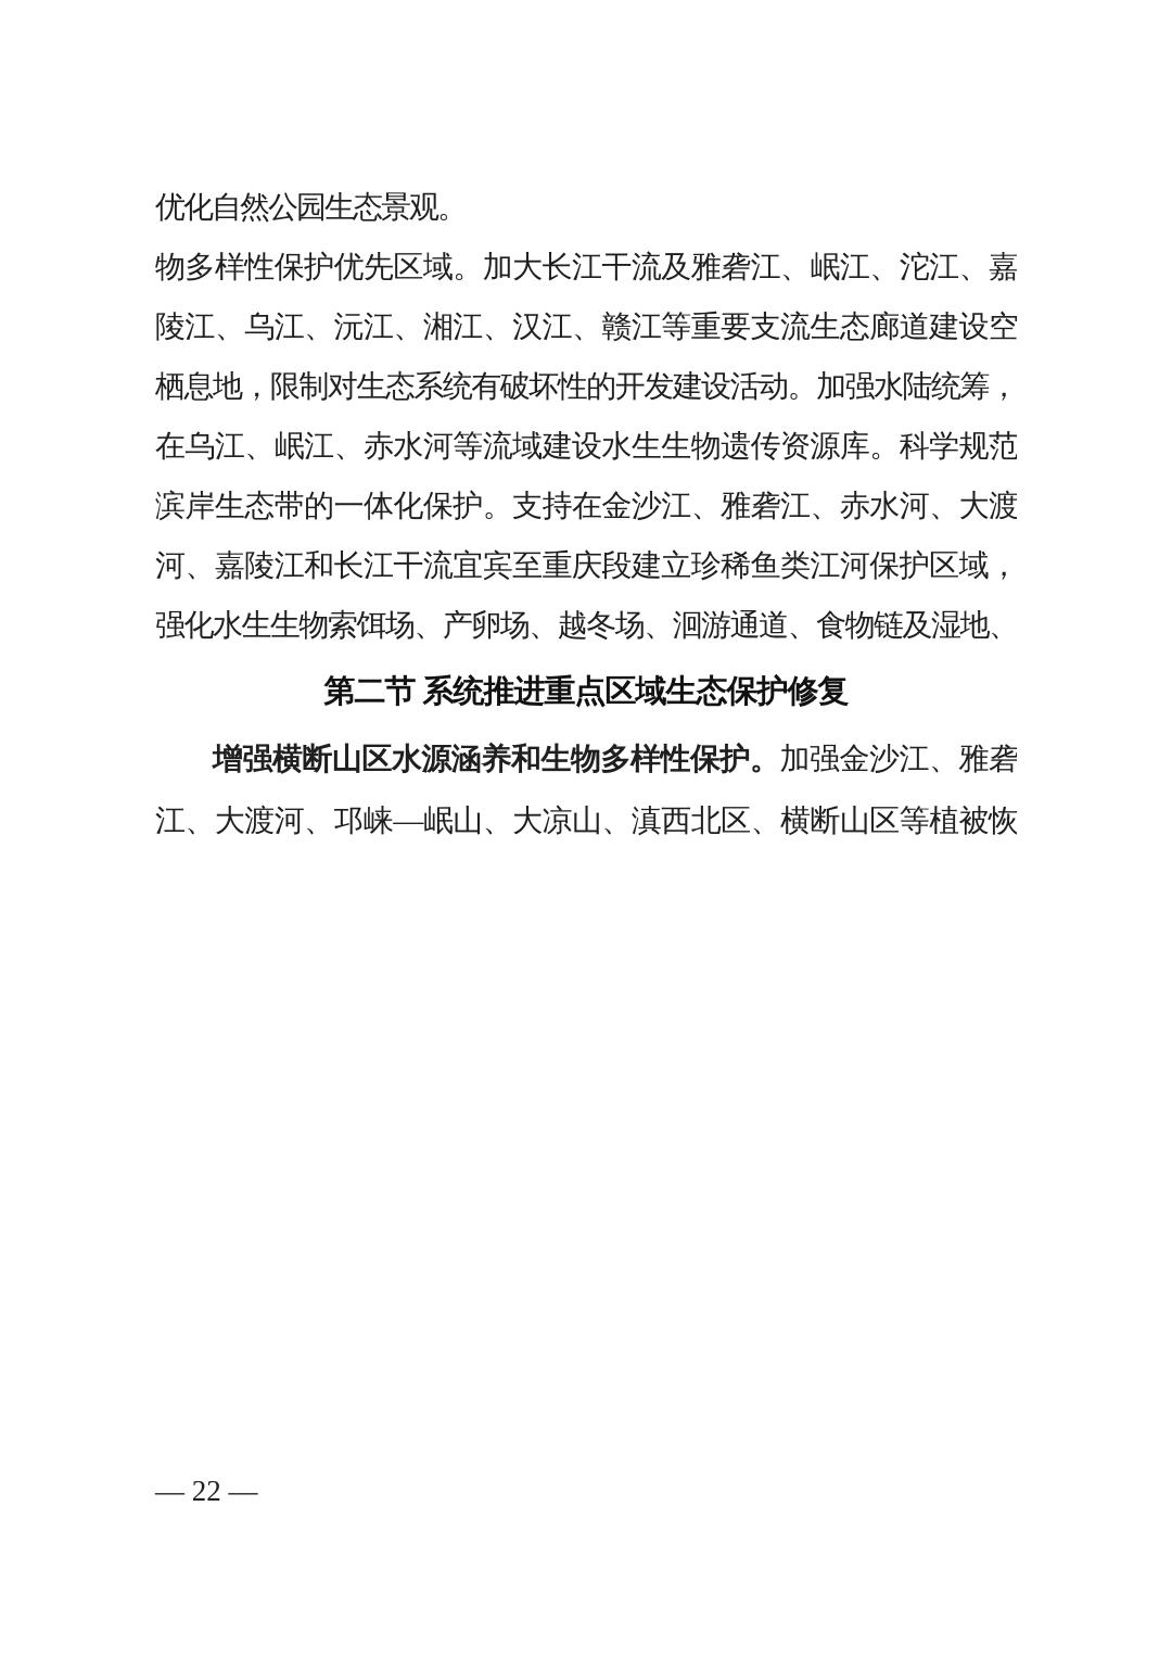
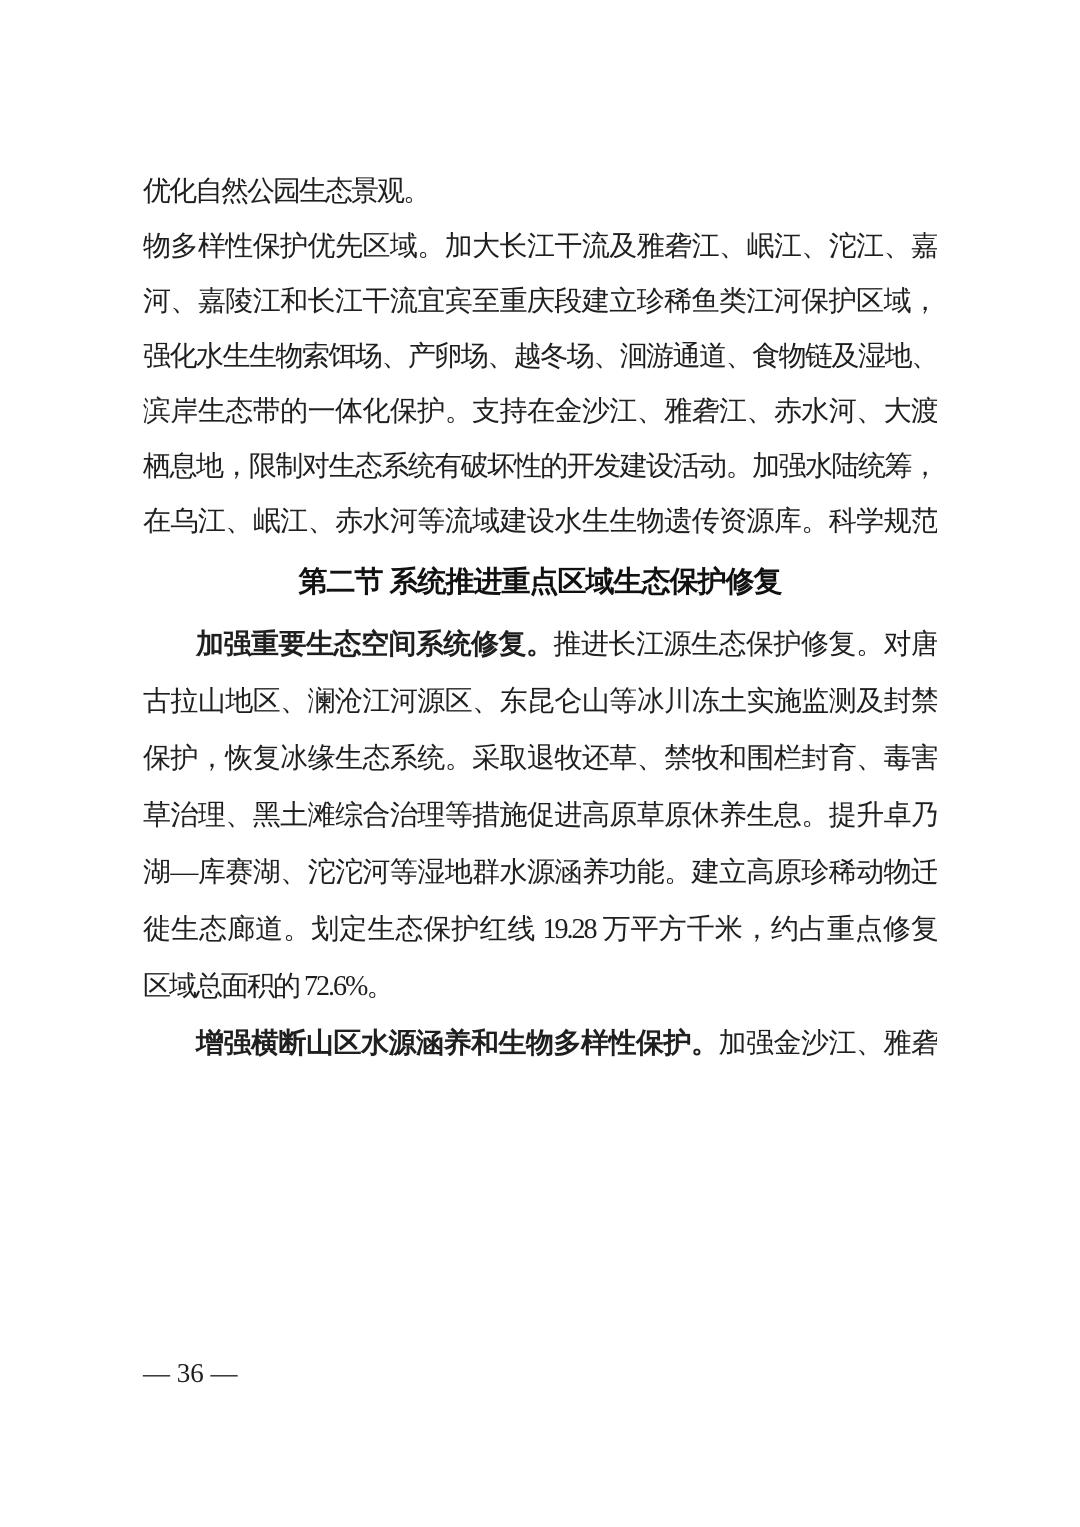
  优化自然公园生态景观。
  物多样性保护优先区域。加大长江干流及雅砻江、岷江、沱江、嘉
- 陵江、乌江、沅江、湘江、汉江、赣江等重要支流生态廊道建设空
- 栖息地，限制对生态系统有破坏性的开发建设活动。加强水陆统筹，
+ 河、嘉陵江和长江干流宜宾至重庆段建立珍稀鱼类江河保护区域，
- 在乌江、岷江、赤水河等流域建设水生生物遗传资源库。科学规范
+ 强化水生生物索饵场、产卵场、越冬场、洄游通道、食物链及湿地、
  滨岸生态带的一体化保护。支持在金沙江、雅砻江、赤水河、大渡
- 河、嘉陵江和长江干流宜宾至重庆段建立珍稀鱼类江河保护区域，
+ 栖息地，限制对生态系统有破坏性的开发建设活动。加强水陆统筹，
- 强化水生生物索饵场、产卵场、越冬场、洄游通道、食物链及湿地、
+ 在乌江、岷江、赤水河等流域建设水生生物遗传资源库。科学规范
  第二节 系统推进重点区域生态保护修复
+ 加强重要生态空间系统修复。推进长江源生态保护修复。对唐
+ 古拉山地区、澜沧江河源区、东昆仑山等冰川冻土实施监测及封禁
+ 保护，恢复冰缘生态系统。采取退牧还草、禁牧和围栏封育、毒害
+ 草治理、黑土滩综合治理等措施促进高原草原休养生息。提升卓乃
+ 湖—库赛湖、沱沱河等湿地群水源涵养功能。建立高原珍稀动物迁
+ 徙生态廊道。划定生态保护红线 19.28 万平方千米，约占重点修复
+ 区域总面积的 72.6%。
  增强横断山区水源涵养和生物多样性保护。加强金沙江、雅砻
- 江、大渡河、邛崃—岷山、大凉山、滇西北区、横断山区等植被恢
- — 22 —
+ — 36 —
